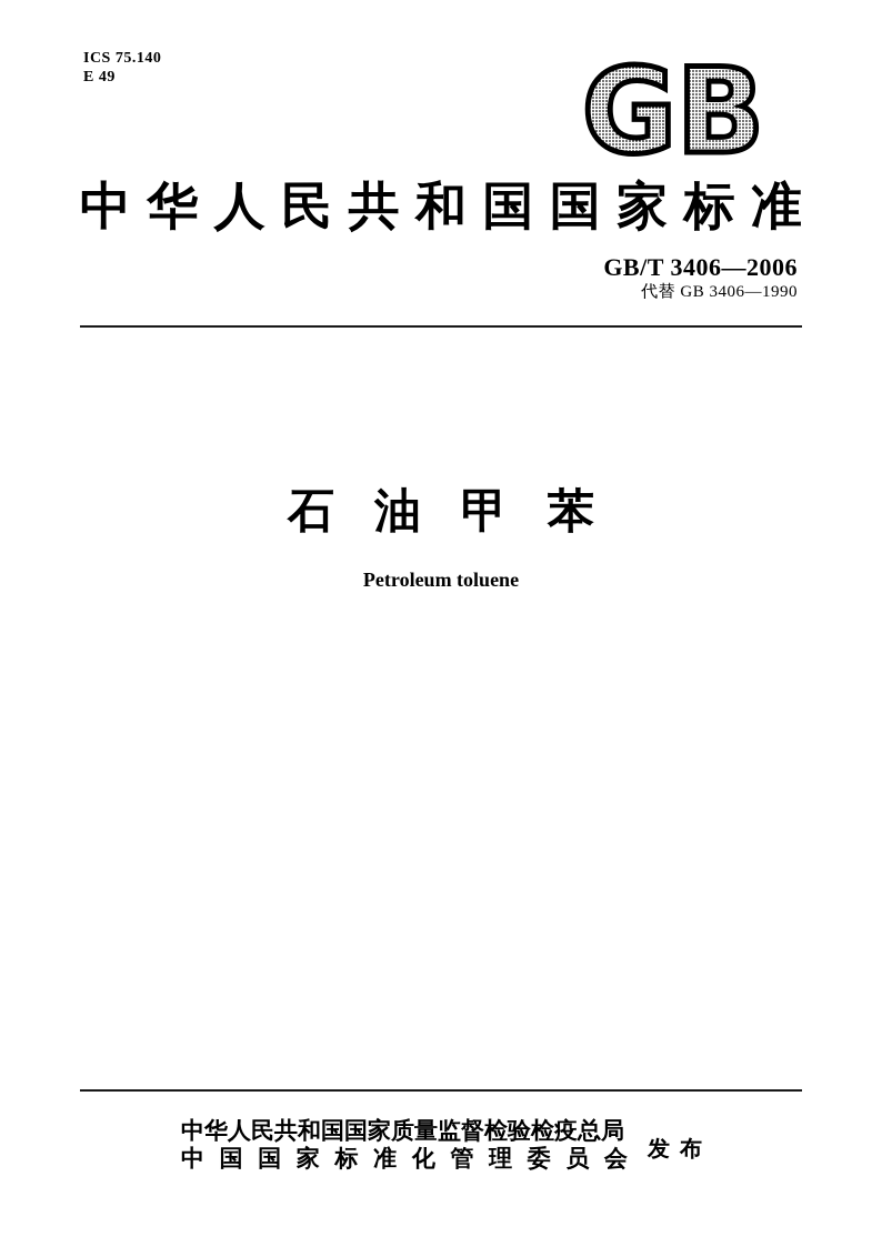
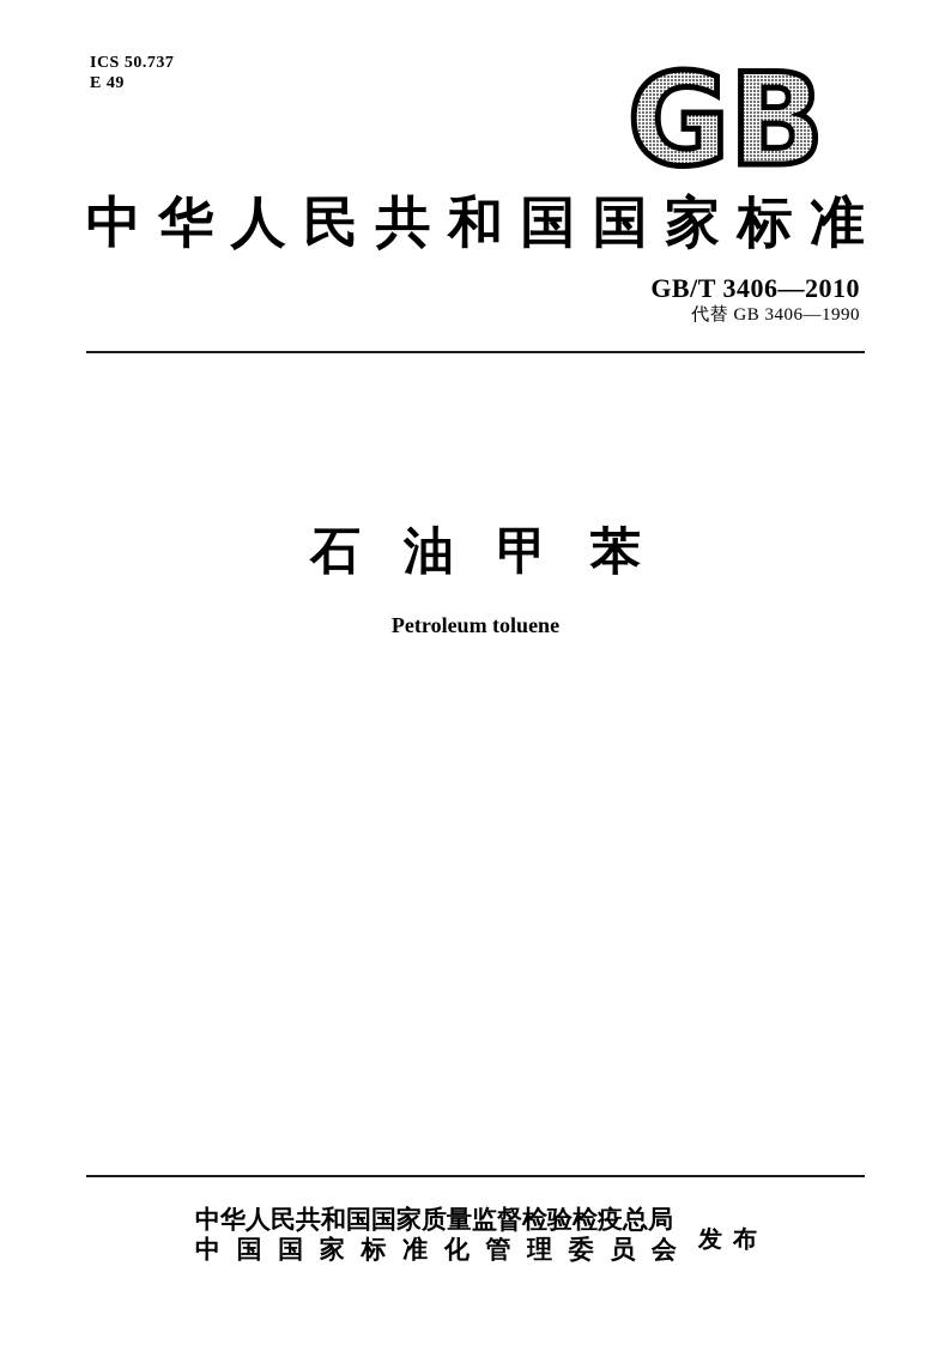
- ICS 75.140
+ ICS 50.737
  E 49
  GB
  中华人民共和国国家标准
- GB/T 3406—2006
+ GB/T 3406—2010
  代替 GB 3406—1990
  石油甲苯
  Petroleum toluene
  中华人民共和国国家质量监督检验检疫总局
  中国国家标准化管理委员会
  发布
